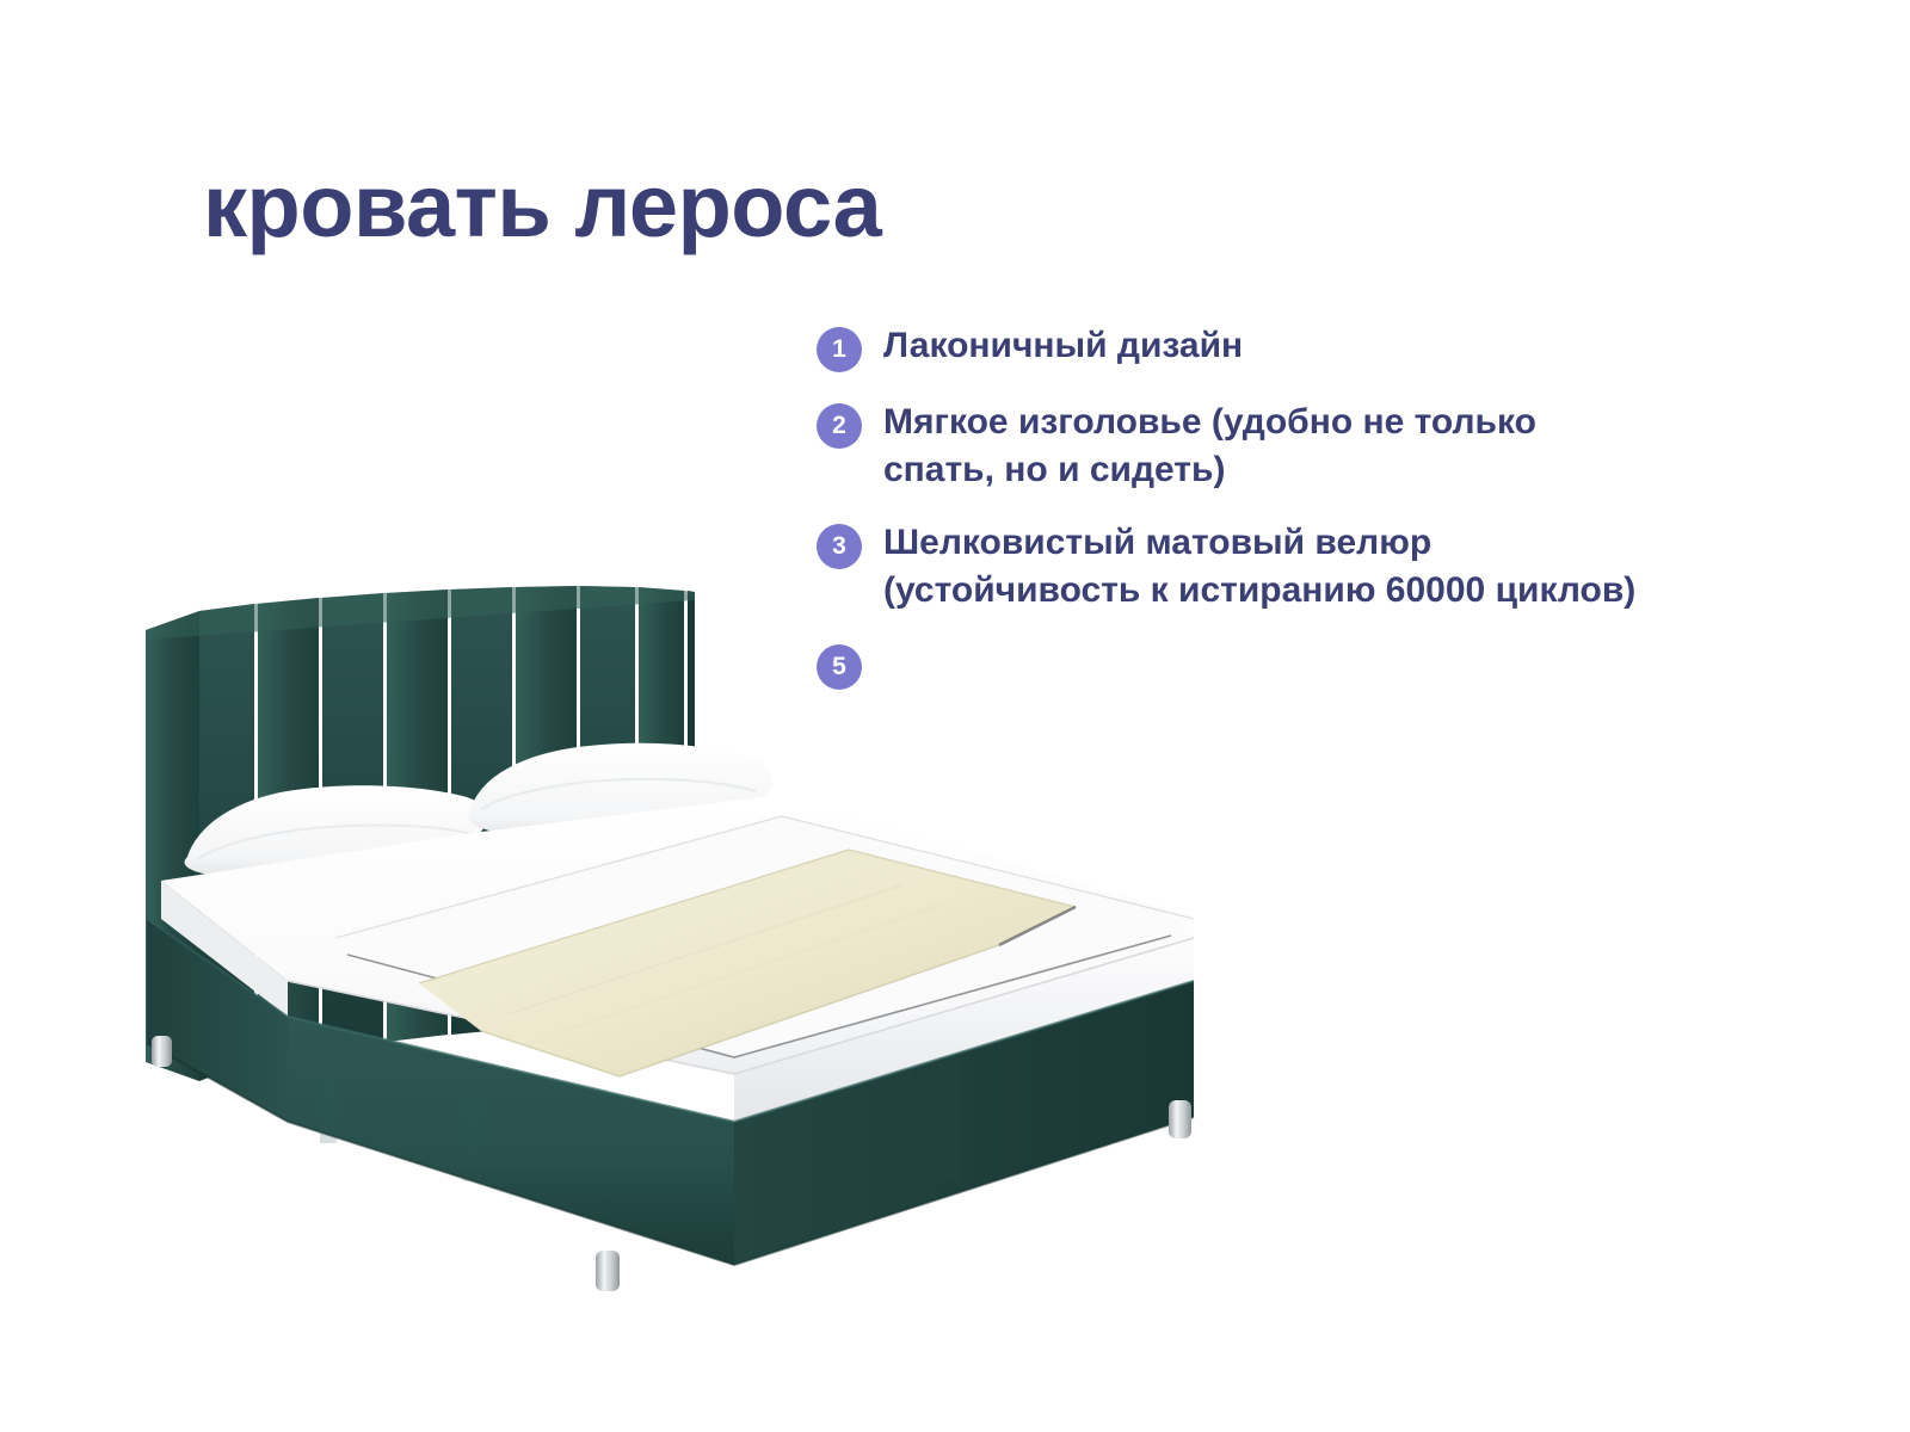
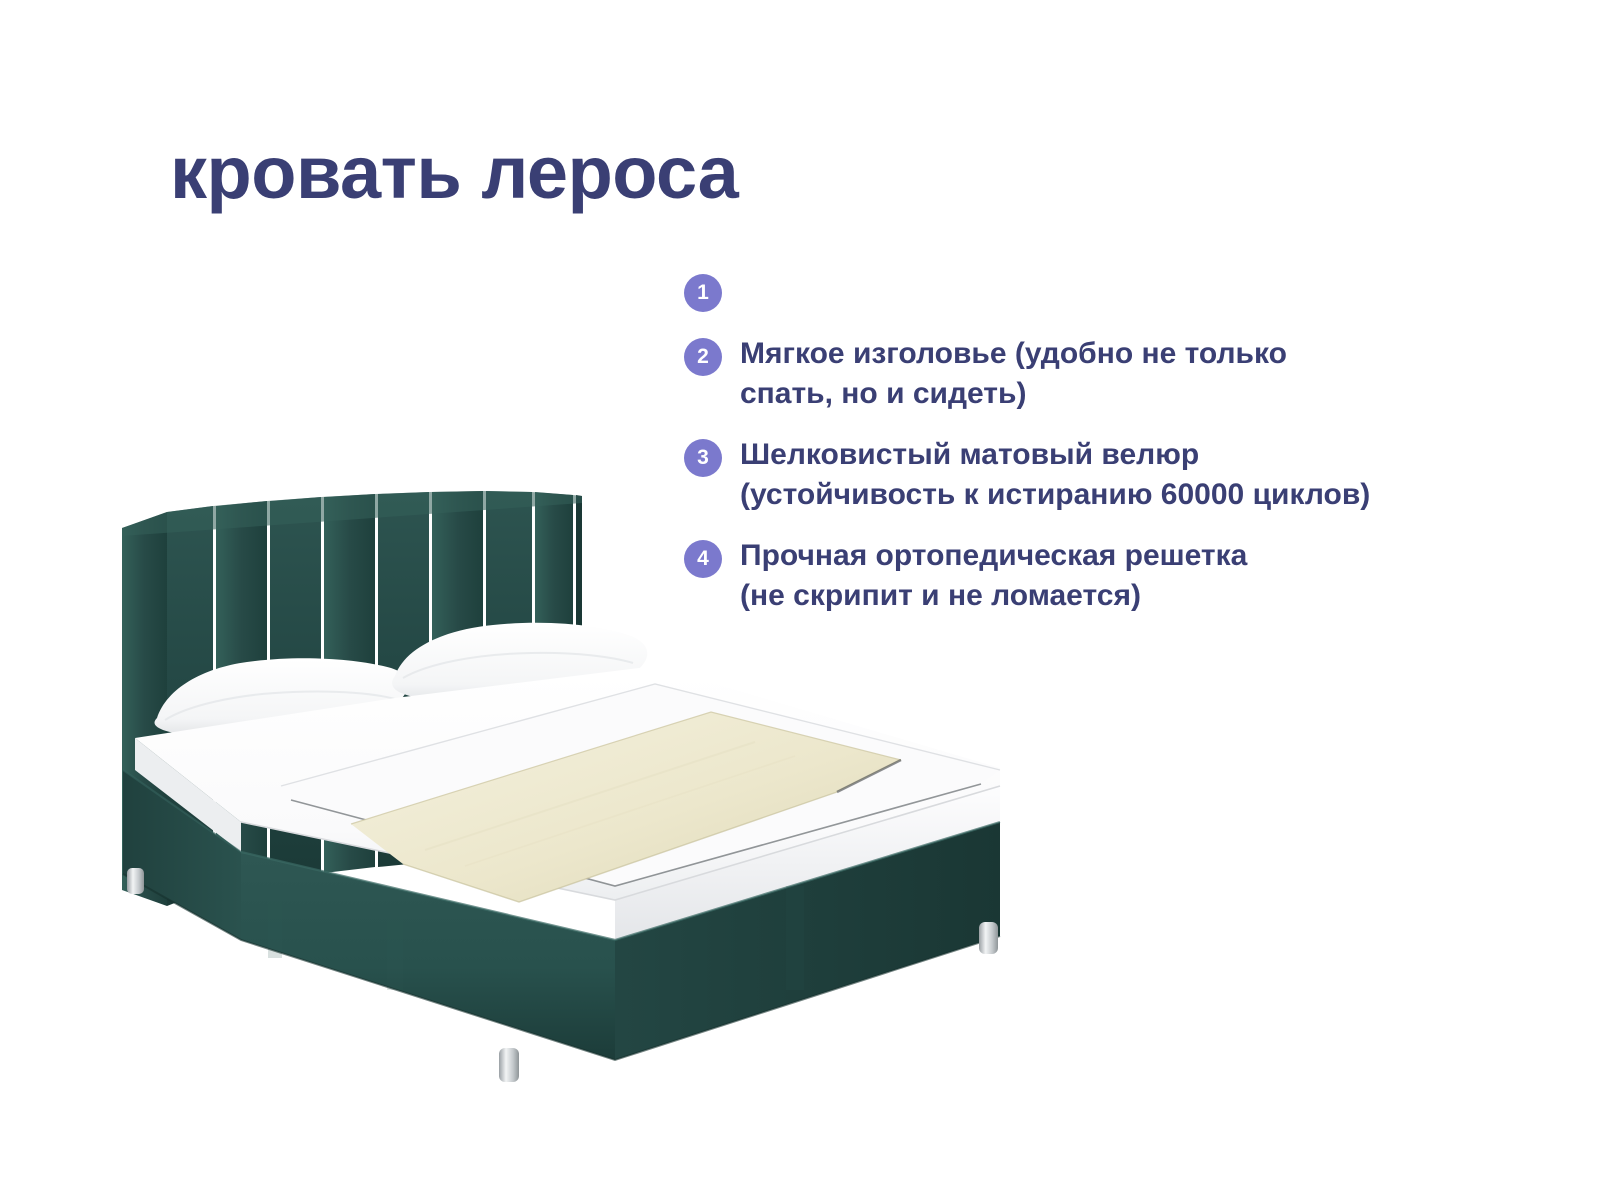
  кровать лероса
  1
- Лаконичный дизайн
  2
  Мягкое изголовье (удобно не только
  спать, но и сидеть)
  3
  Шелковистый матовый велюр
  (устойчивость к истиранию 60000 циклов)
- 5
+ 4
+ Прочная ортопедическая решетка
+ (не скрипит и не ломается)
